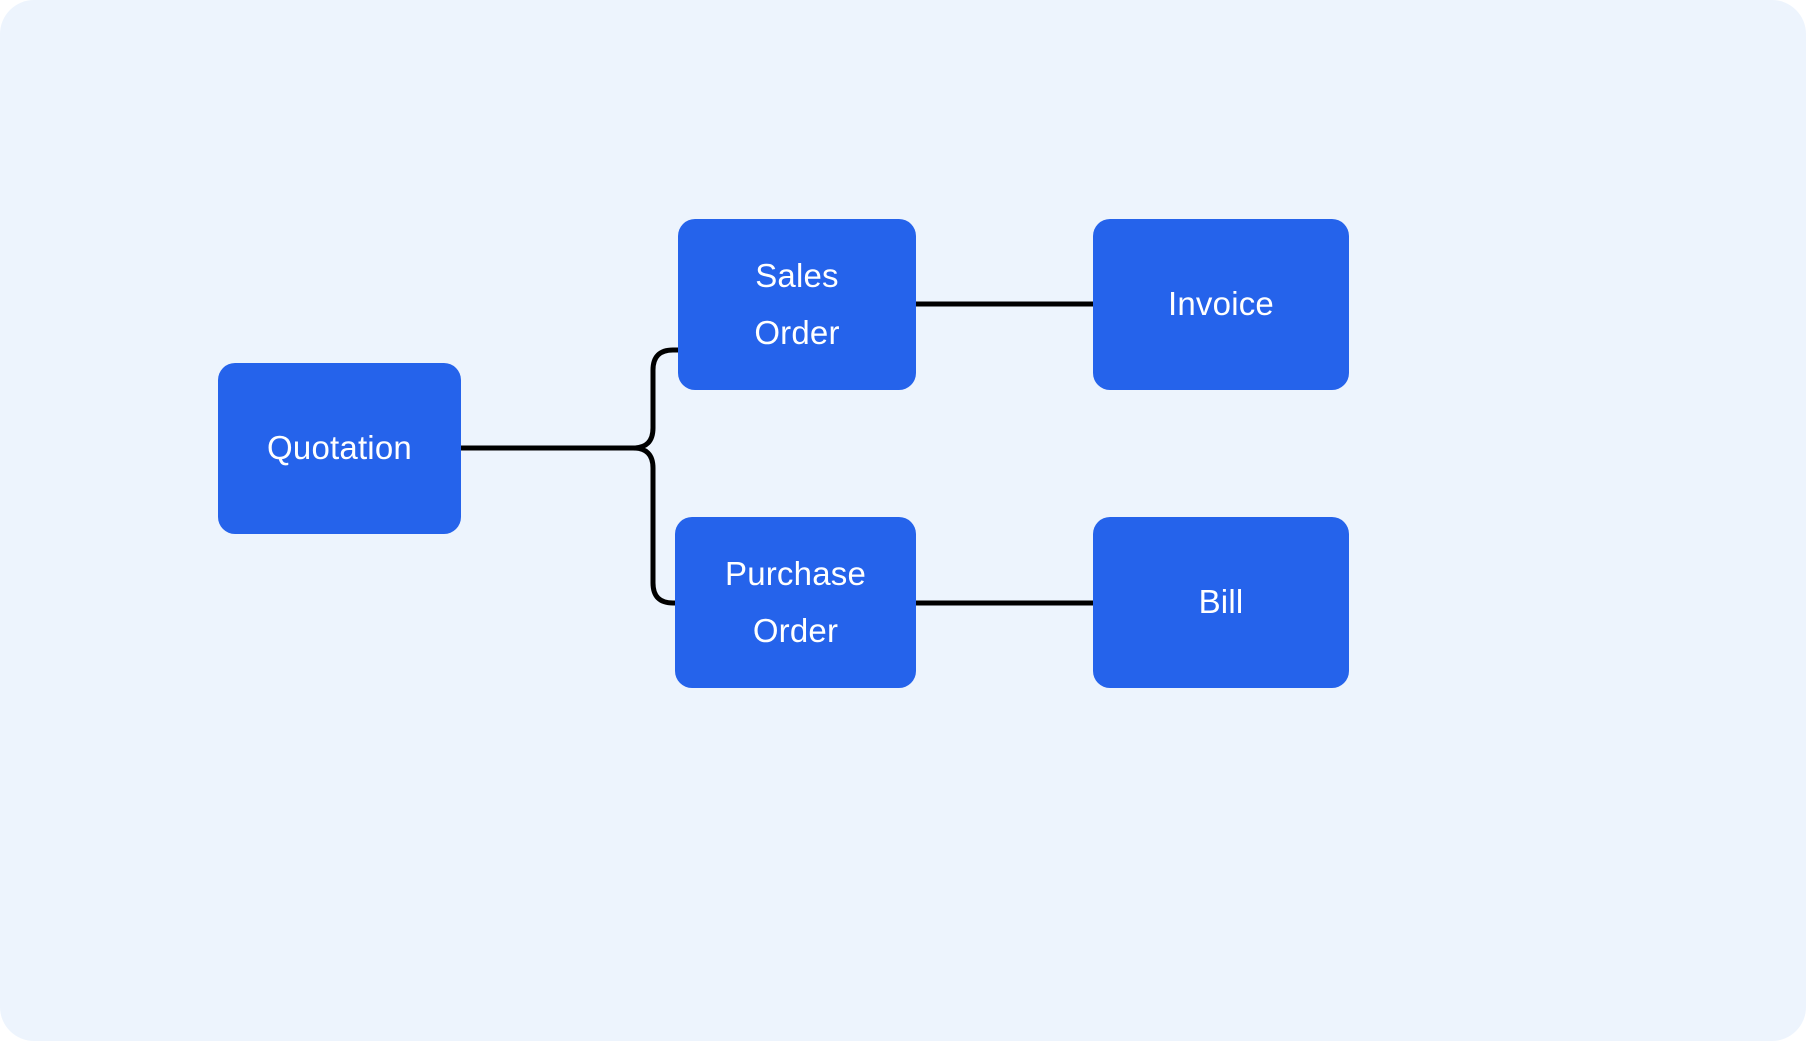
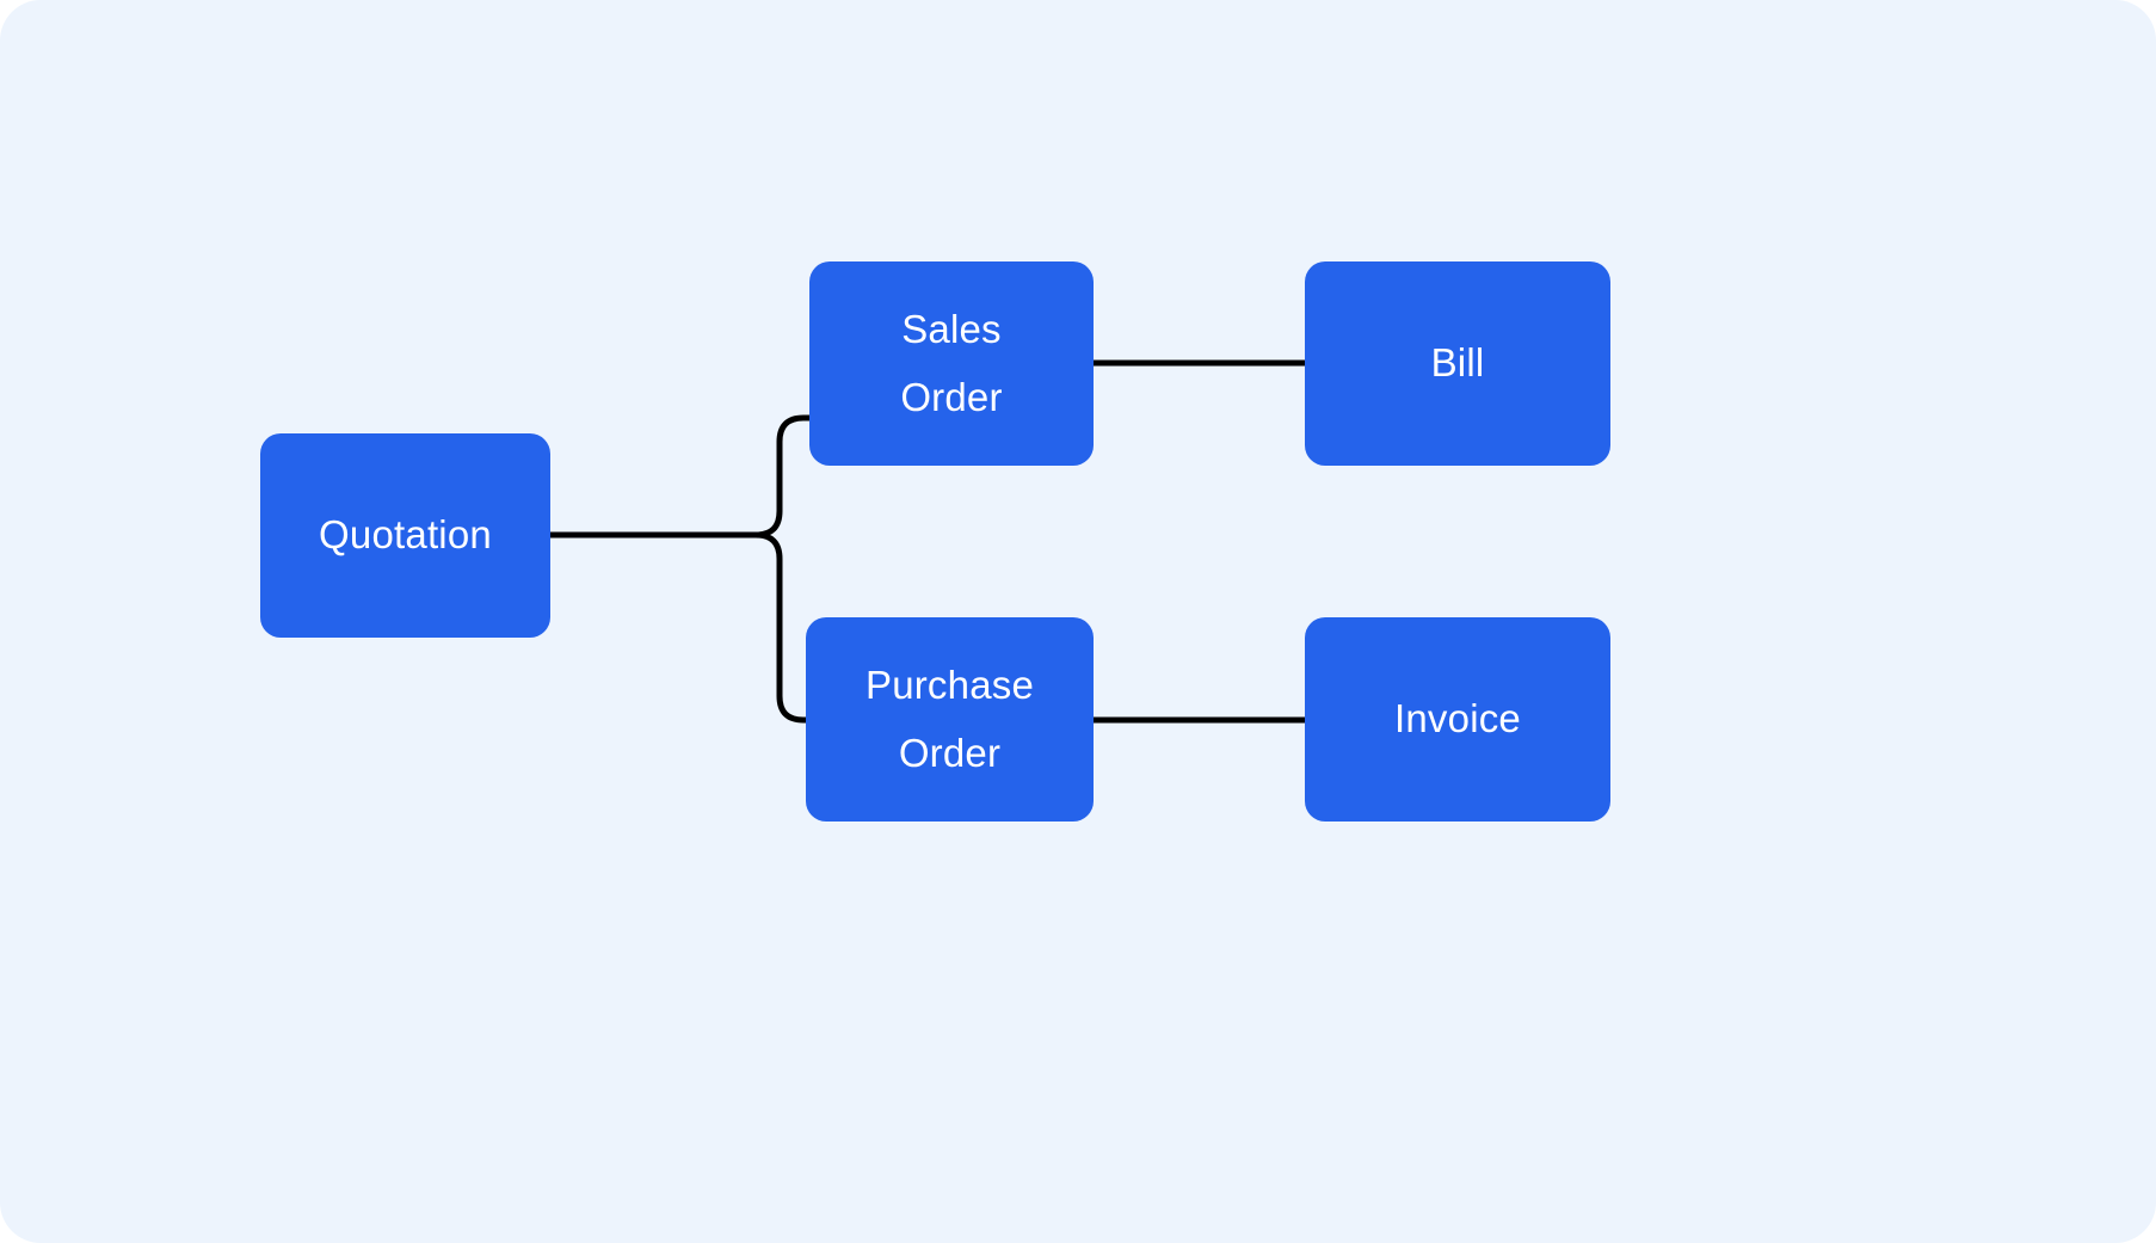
  Quotation
  Sales
  Order
- Invoice
+ Bill
  Purchase
  Order
- Bill
+ Invoice
